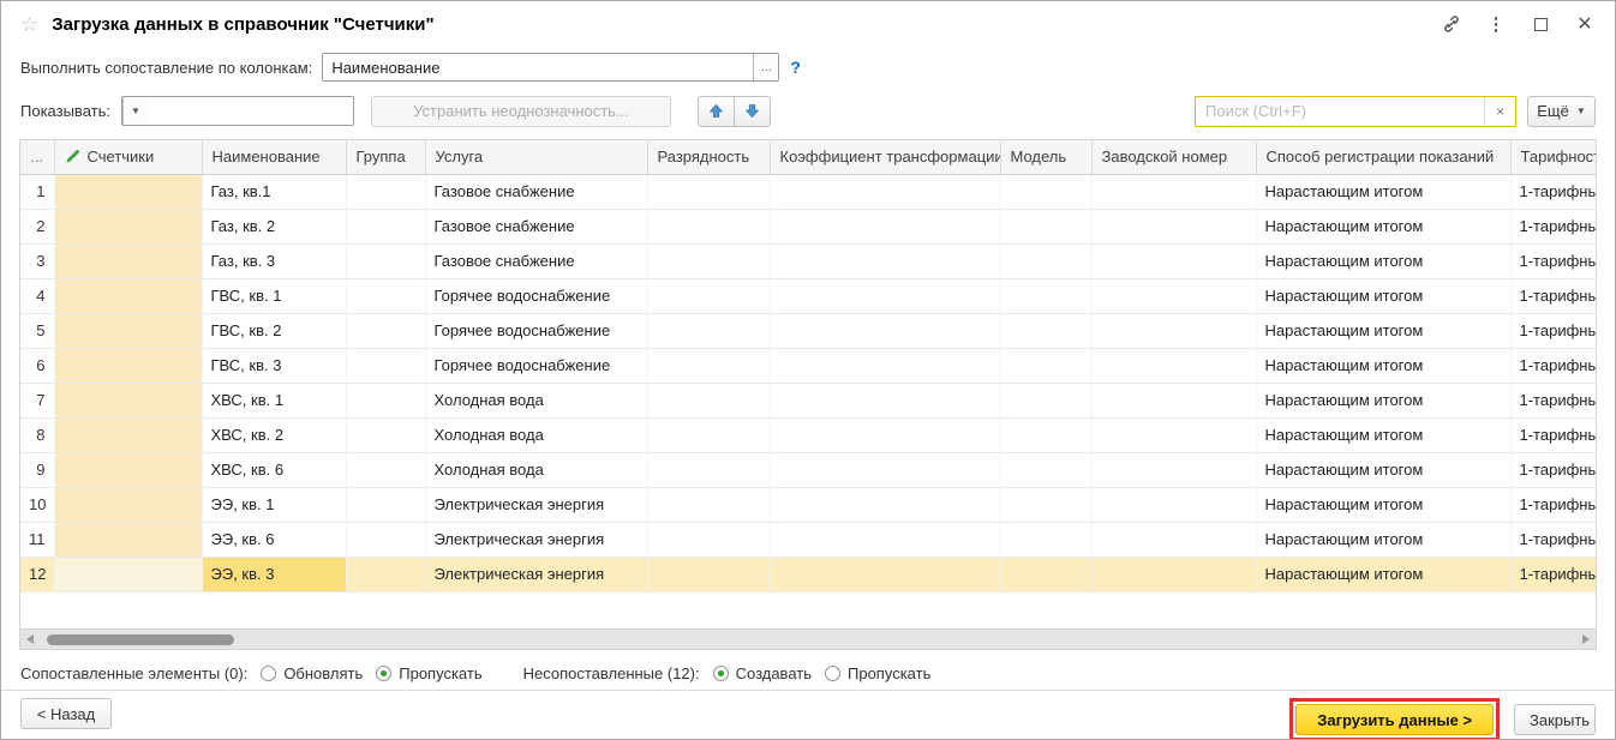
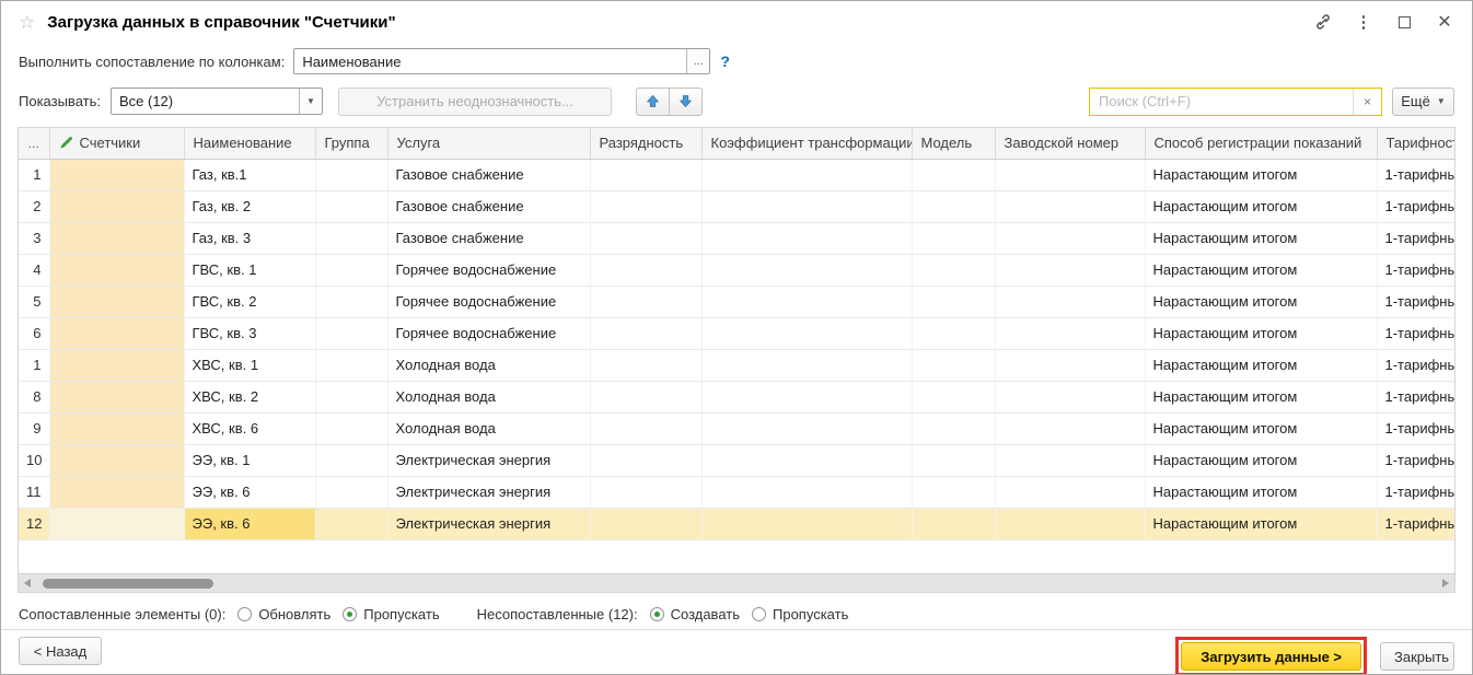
  ☆
  Загрузка данных в справочник "Счетчики"
  ⋮
  ✕
  Выполнить сопоставление по колонкам:
  Наименование
  ...
  ?
  Показывать:
+ Все (12)
  ▼
  Устранить неоднозначность...
  Поиск (Ctrl+F)
  ×
  Ещё
  ▼
  ...	Счетчики	Наименование	Группа	Услуга	Разрядность	Коэффициент трансформации	Модель	Заводской номер	Способ регистрации показаний	Тарифнос
  1		Газ, кв.1		Газовое снабжение					Нарастающим итогом	1-тарифны
  2		Газ, кв. 2		Газовое снабжение					Нарастающим итогом	1-тарифны
  3		Газ, кв. 3		Газовое снабжение					Нарастающим итогом	1-тарифны
  4		ГВС, кв. 1		Горячее водоснабжение					Нарастающим итогом	1-тарифны
  5		ГВС, кв. 2		Горячее водоснабжение					Нарастающим итогом	1-тарифны
  6		ГВС, кв. 3		Горячее водоснабжение					Нарастающим итогом	1-тарифны
- 7		ХВС, кв. 1		Холодная вода					Нарастающим итогом	1-тарифны
+ 1		ХВС, кв. 1		Холодная вода					Нарастающим итогом	1-тарифны
  8		ХВС, кв. 2		Холодная вода					Нарастающим итогом	1-тарифны
  9		ХВС, кв. 6		Холодная вода					Нарастающим итогом	1-тарифны
  10		ЭЭ, кв. 1		Электрическая энергия					Нарастающим итогом	1-тарифны
  11		ЭЭ, кв. 6		Электрическая энергия					Нарастающим итогом	1-тарифны
- 12		ЭЭ, кв. 3		Электрическая энергия					Нарастающим итогом	1-тарифны
+ 12		ЭЭ, кв. 6		Электрическая энергия					Нарастающим итогом	1-тарифны
  Сопоставленные элементы (0):
  Обновлять
  Пропускать
  Несопоставленные (12):
  Создавать
  Пропускать
  < Назад
  Загрузить данные >
  Закрыть
